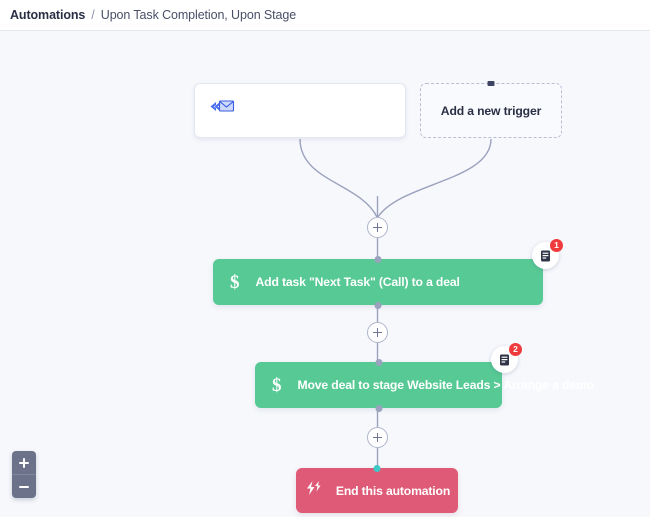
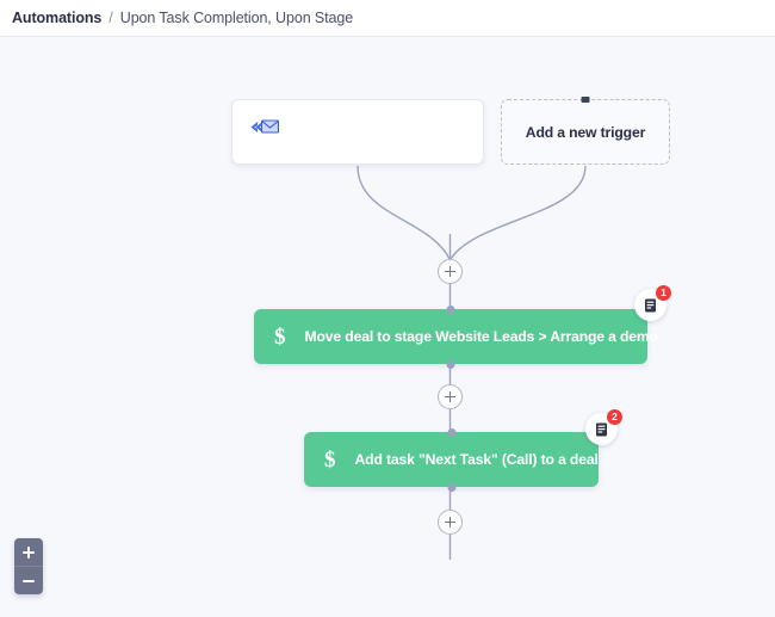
  Automations
  /
  Upon Task Completion, Upon Stage
  Add a new trigger
  $
- Add task "Next Task" (Call) to a deal
+ Move deal to stage Website Leads > Arrange a demo
  1
  $
- Move deal to stage Website Leads > Arrange a demo
+ Add task "Next Task" (Call) to a deal
  2
- End this automation
